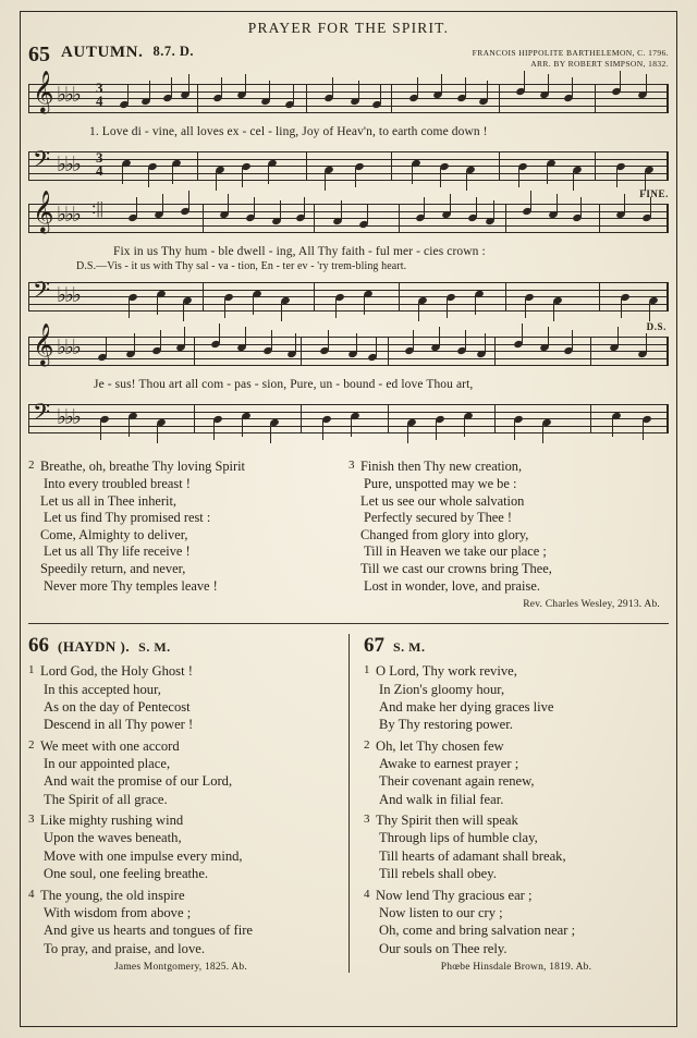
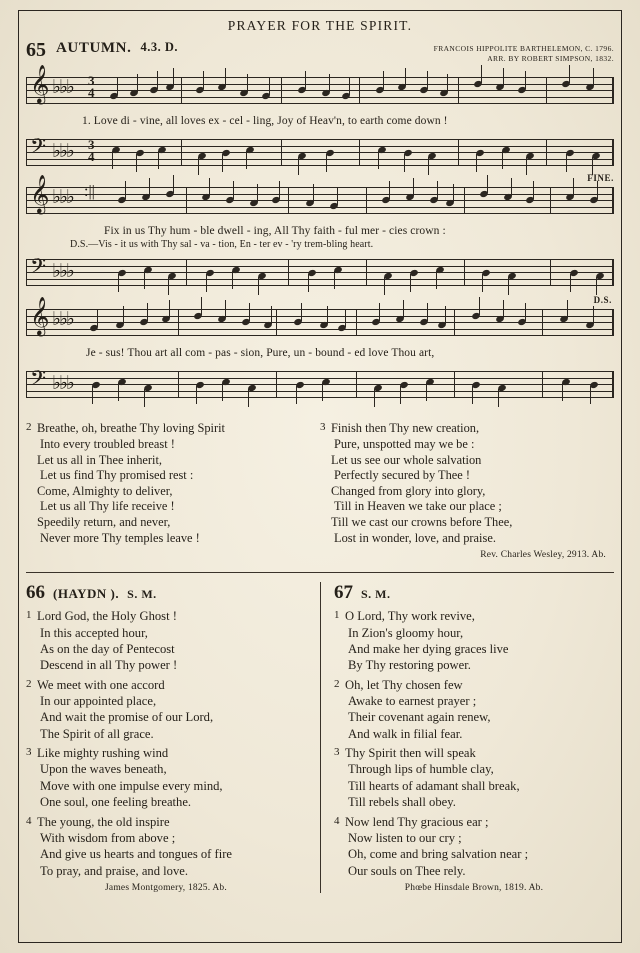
  PRAYER FOR THE SPIRIT.
  65
  AUTUMN.
- 8.7. D.
+ 4.3. D.
  FRANCOIS HIPPOLITE BARTHELEMON, C. 1796.
  ARR. BY ROBERT SIMPSON, 1832.
  𝄞
  ♭♭♭
  3
  4
  1. Love di - vine, all loves ex - cel - ling, Joy of Heav'n, to earth come down !
  𝄢
  ♭♭♭
  3
  4
  FINE.
  𝄞
  ♭♭♭
  :||
  Fix in us Thy hum - ble dwell - ing, All Thy faith - ful mer - cies crown :
  D.S.—Vis - it us with Thy sal - va - tion, En - ter ev - 'ry trem-bling heart.
  𝄢
  ♭♭♭
  D.S.
  𝄞
  ♭♭♭
  Je - sus! Thou art all com - pas - sion, Pure, un - bound - ed love Thou art,
  𝄢
  ♭♭♭
  2 Breathe, oh, breathe Thy loving Spirit
  Into every troubled breast !
  Let us all in Thee inherit,
  Let us find Thy promised rest :
  Come, Almighty to deliver,
  Let us all Thy life receive !
  Speedily return, and never,
  Never more Thy temples leave !
  3 Finish then Thy new creation,
  Pure, unspotted may we be :
  Let us see our whole salvation
  Perfectly secured by Thee !
  Changed from glory into glory,
  Till in Heaven we take our place ;
- Till we cast our crowns bring Thee,
+ Till we cast our crowns before Thee,
  Lost in wonder, love, and praise.
  Rev. Charles Wesley, 2913. Ab.
  66
  (HAYDN ).
  S. M.
  1 Lord God, the Holy Ghost !
  In this accepted hour,
  As on the day of Pentecost
  Descend in all Thy power !
  2 We meet with one accord
  In our appointed place,
  And wait the promise of our Lord,
  The Spirit of all grace.
  3 Like mighty rushing wind
  Upon the waves beneath,
  Move with one impulse every mind,
  One soul, one feeling breathe.
  4 The young, the old inspire
  With wisdom from above ;
  And give us hearts and tongues of fire
  To pray, and praise, and love.
  James Montgomery, 1825. Ab.
  67
  S. M.
  1 O Lord, Thy work revive,
  In Zion's gloomy hour,
  And make her dying graces live
  By Thy restoring power.
  2 Oh, let Thy chosen few
  Awake to earnest prayer ;
  Their covenant again renew,
  And walk in filial fear.
  3 Thy Spirit then will speak
  Through lips of humble clay,
  Till hearts of adamant shall break,
  Till rebels shall obey.
  4 Now lend Thy gracious ear ;
  Now listen to our cry ;
  Oh, come and bring salvation near ;
  Our souls on Thee rely.
  Phœbe Hinsdale Brown, 1819. Ab.
